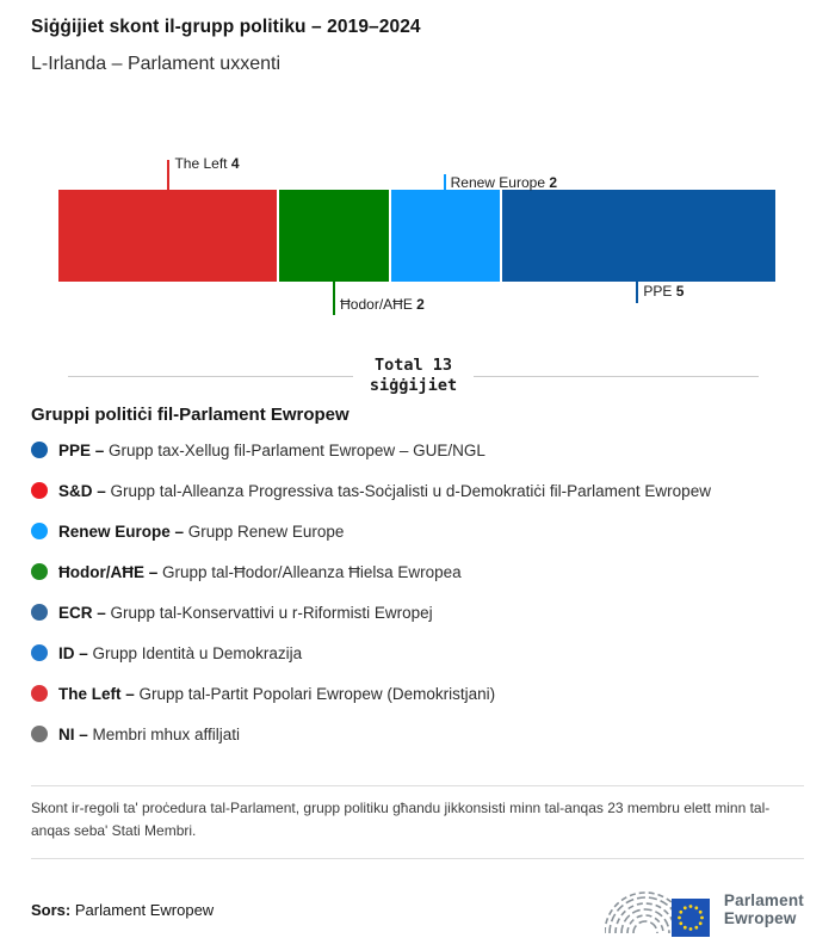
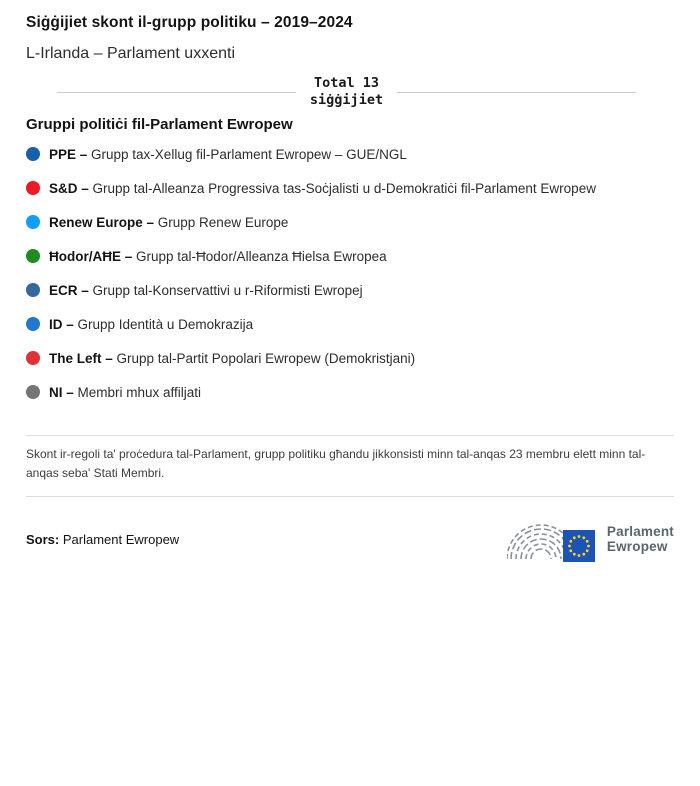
  Siġġijiet skont il-grupp politiku – 2019–2024
  L-Irlanda – Parlament uxxenti
- The Left 4
- Ħodor/AĦE 2
- Renew Europe 2
- PPE 5
  Total 13
  siġġijiet
  Gruppi politiċi fil-Parlament Ewropew
  PPE – Grupp tax-Xellug fil-Parlament Ewropew – GUE/NGL
  S&D – Grupp tal-Alleanza Progressiva tas-Soċjalisti u d-Demokratiċi fil-Parlament Ewropew
  Renew Europe – Grupp Renew Europe
  Ħodor/AĦE – Grupp tal-Ħodor/Alleanza Ħielsa Ewropea
  ECR – Grupp tal-Konservattivi u r-Riformisti Ewropej
  ID – Grupp Identità u Demokrazija
  The Left – Grupp tal-Partit Popolari Ewropew (Demokristjani)
  NI – Membri mhux affiljati
  Skont ir-regoli ta' proċedura tal-Parlament, grupp politiku għandu jikkonsisti minn tal-anqas 23 membru elett minn tal-anqas seba' Stati Membri.
  Sors: Parlament Ewropew
  Parlament
  Ewropew
